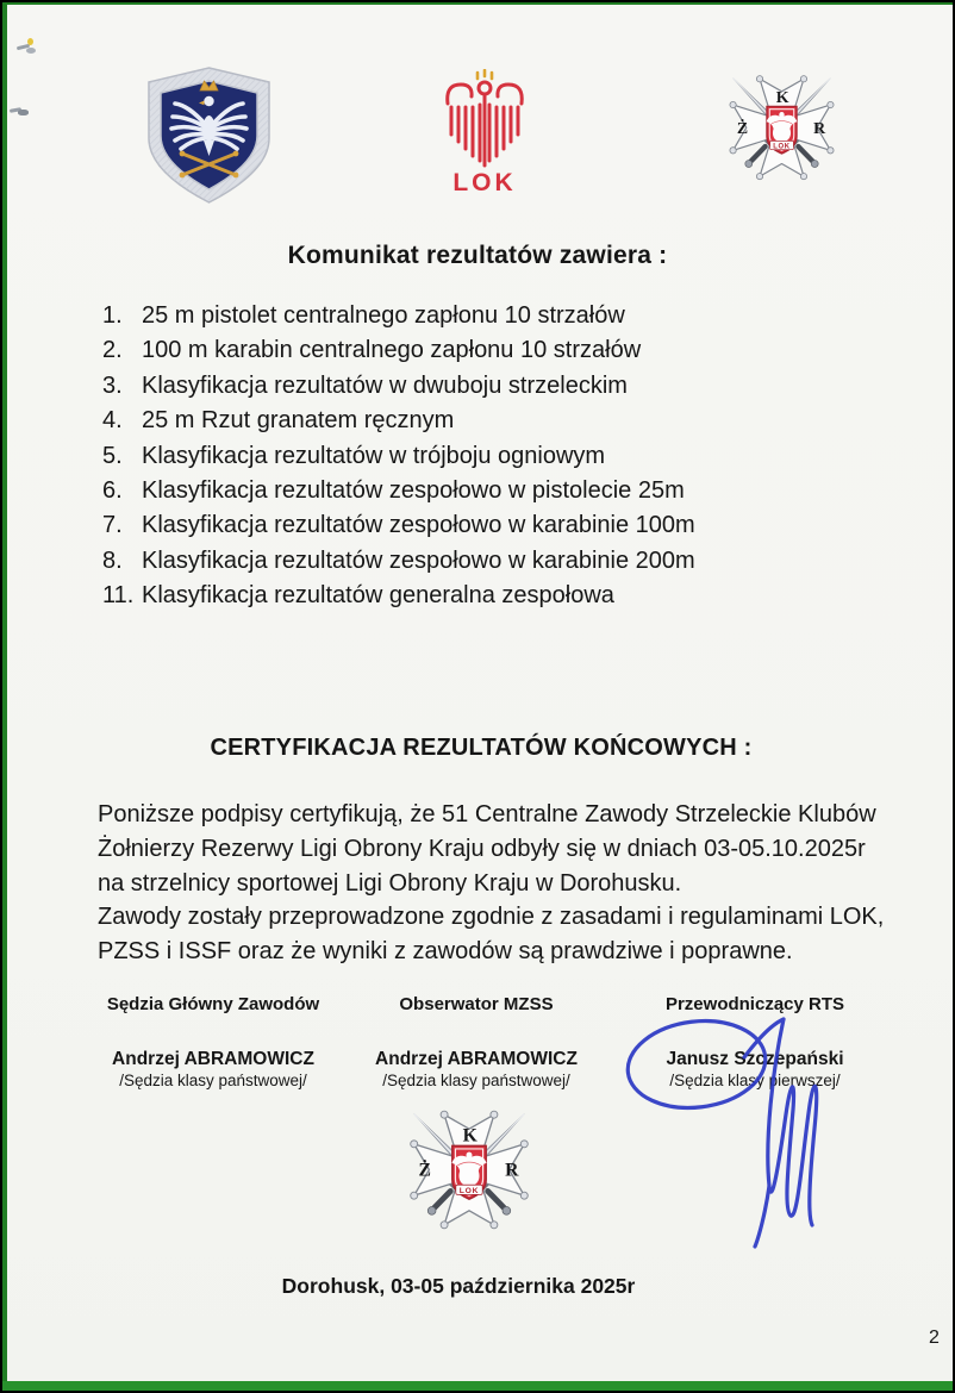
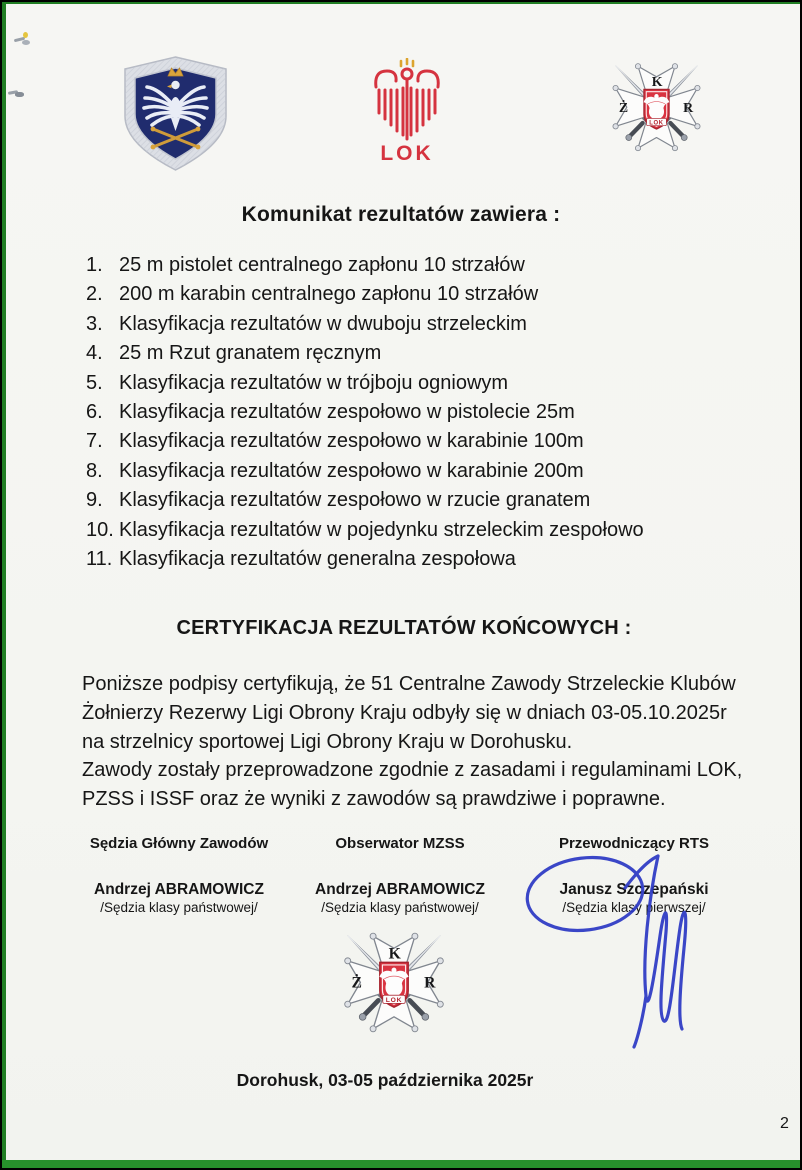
  LOK
  Komunikat rezultatów zawiera :
  1.
  25 m pistolet centralnego zapłonu 10 strzałów
  2.
- 100 m karabin centralnego zapłonu 10 strzałów
+ 200 m karabin centralnego zapłonu 10 strzałów
  3.
  Klasyfikacja rezultatów w dwuboju strzeleckim
  4.
  25 m Rzut granatem ręcznym
  5.
  Klasyfikacja rezultatów w trójboju ogniowym
  6.
  Klasyfikacja rezultatów zespołowo w pistolecie 25m
  7.
  Klasyfikacja rezultatów zespołowo w karabinie 100m
  8.
  Klasyfikacja rezultatów zespołowo w karabinie 200m
+ 9.
+ Klasyfikacja rezultatów zespołowo w rzucie granatem
+ 10.
+ Klasyfikacja rezultatów w pojedynku strzeleckim zespołowo
  11.
  Klasyfikacja rezultatów generalna zespołowa
  CERTYFIKACJA REZULTATÓW KOŃCOWYCH :
  Poniższe podpisy certyfikują, że 51 Centralne Zawody Strzeleckie Klubów
  Żołnierzy Rezerwy Ligi Obrony Kraju odbyły się w dniach 03-05.10.2025r
  na strzelnicy sportowej Ligi Obrony Kraju w Dorohusku.
  Zawody zostały przeprowadzone zgodnie z zasadami i regulaminami LOK,
  PZSS i ISSF oraz że wyniki z zawodów są prawdziwe i poprawne.
  Sędzia Główny Zawodów
  Andrzej ABRAMOWICZ
  /Sędzia klasy państwowej/
  Obserwator MZSS
  Andrzej ABRAMOWICZ
  /Sędzia klasy państwowej/
  Przewodniczący RTS
  Janusz Szczepański
  /Sędzia klasyierwszej/
  Dorohusk, 03-05 października 2025r
  2
